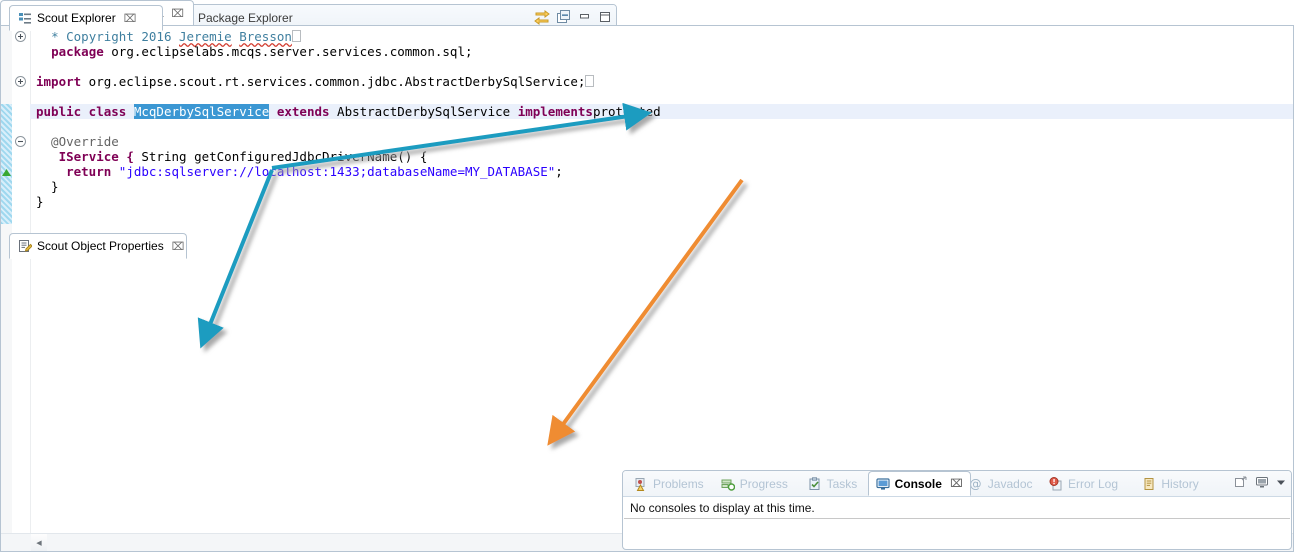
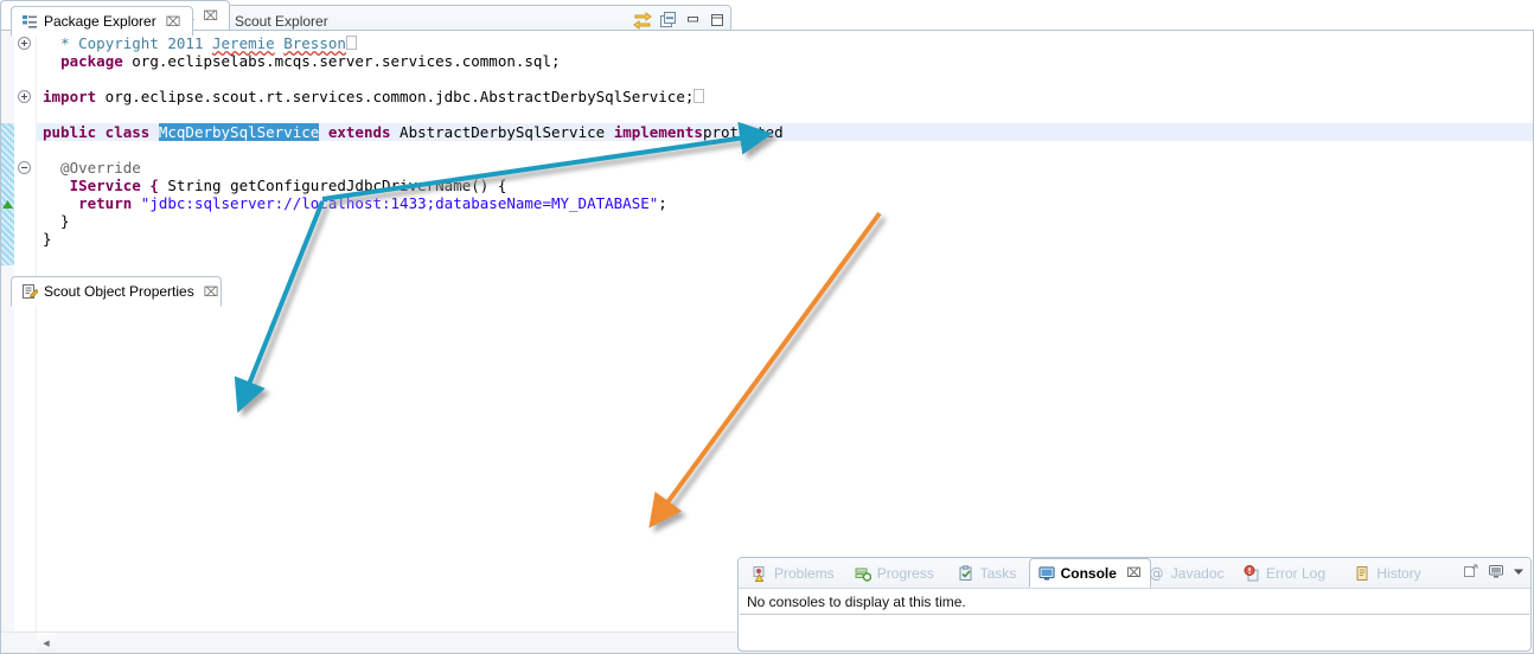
- Scout Explorer
+ Package Explorer
  ⌧
- Package Explorer
+ Scout Explorer
  Scout Object Properties
  ⌧
  ⌧
- * Copyright 2016 Jeremie Bresson
+ * Copyright 2011 Jeremie Bresson
  package org.eclipselabs.mcqs.server.services.common.sql;
  import org.eclipse.scout.rt.services.common.jdbc.AbstractDerbySqlService;
  public class McqDerbySqlService extends AbstractDerbySqlService implementsprotected
  @Override
  IService { String getConfiguredJdbcDrName() {
  return "jdbc:sqlserver://loalhost:1433;databaseName=MY_DATABASE";
  }
  }
  Problems
  Progress
  Tasks
  Console
  ⌧
  @
  Javadoc
  Error Log
  History
  No consoles to display at this time.
